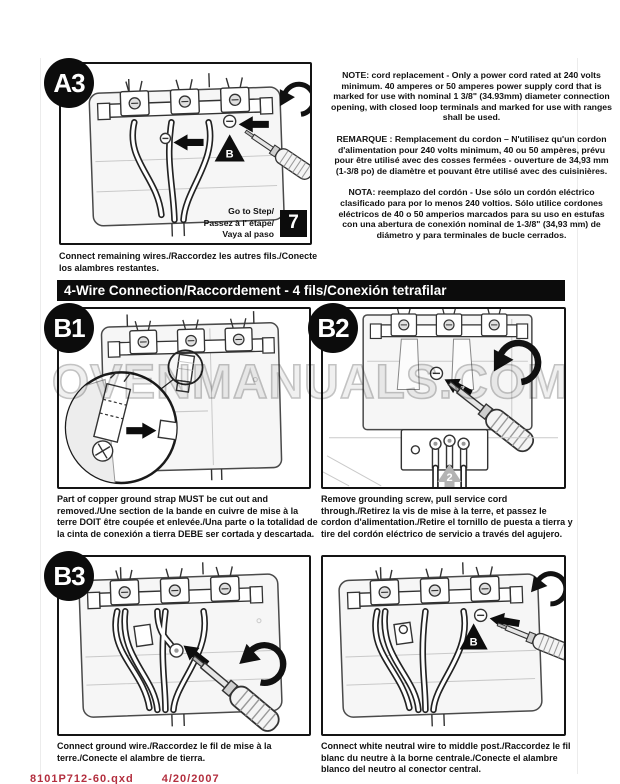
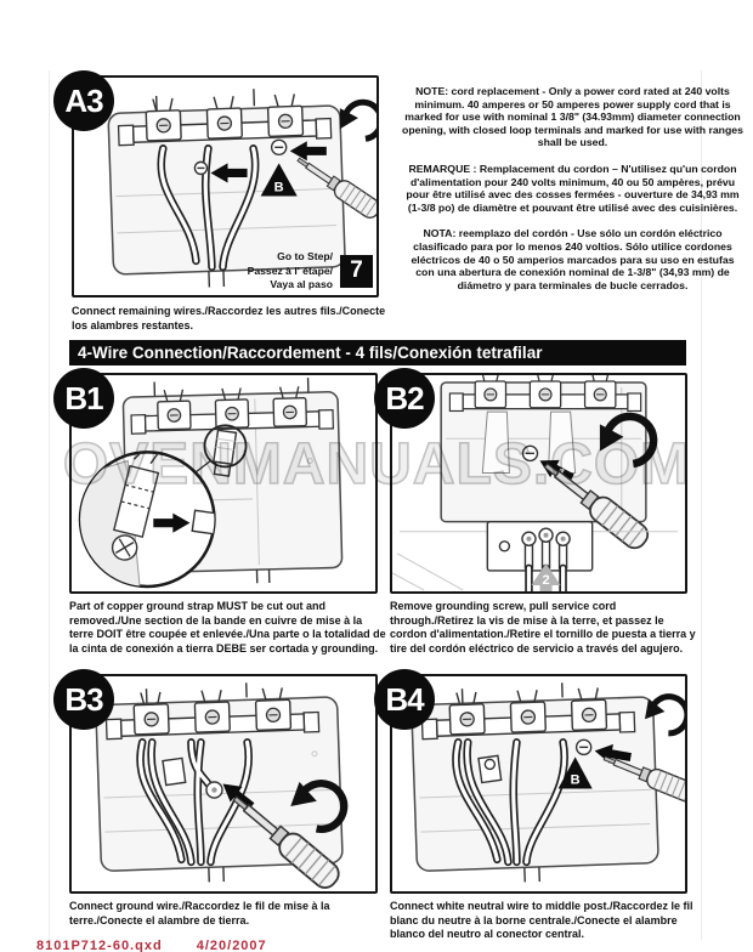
  B
  Go to Step/
  Passez à l' étape/
  Vaya al paso
  7
  A3
  Connect remaining wires./Raccordez les autres fils./Conecte los alambres restantes.
  NOTE: cord replacement - Only a power cord rated at 240 volts minimum. 40 amperes or 50 amperes power supply cord that is marked for use with nominal 1 3/8" (34.93mm) diameter connection opening, with closed loop terminals and marked for use with ranges shall be used.
  REMARQUE : Remplacement du cordon – N'utilisez qu'un cordon d'alimentation pour 240 volts minimum, 40 ou 50 ampères, prévu pour être utilisé avec des cosses fermées - ouverture de 34,93 mm (1-3/8 po) de diamètre et pouvant être utilisé avec des cuisinières.
  NOTA: reemplazo del cordón - Use sólo un cordón eléctrico clasificado para por lo menos 240 voltios. Sólo utilice cordones eléctricos de 40 o 50 amperios marcados para su uso en estufas con una abertura de conexión nominal de 1-3/8" (34,93 mm) de diámetro y para terminales de bucle cerrados.
  4-Wire Connection/Raccordement - 4 fils/Conexión tetrafilar
  B1
- Part of copper ground strap MUST be cut out and removed./Une section de la bande en cuivre de mise à la terre DOIT être coupée et enlevée./Una parte o la totalidad de la cinta de conexión a tierra DEBE ser cortada y descartada.
+ Part of copper ground strap MUST be cut out and removed./Une section de la bande en cuivre de mise à la terre DOIT être coupée et enlevée./Una parte o la totalidad de la cinta de conexión a tierra DEBE ser cortada y grounding.
  2
  B2
  Remove grounding screw, pull service cord through./Retirez la vis de mise à la terre, et passez le cordon d'alimentation./Retire el tornillo de puesta a tierra y tire del cordón eléctrico de servicio a través del agujero.
  B3
  Connect ground wire./Raccordez le fil de mise à la terre./Conecte el alambre de tierra.
  B
+ B4
  Connect white neutral wire to middle post./Raccordez le fil blanc du neutre à la borne centrale./Conecte el alambre blanco del neutro al conector central.
  OVENMANUALS.COM
  8101P712-60.qxd 4/20/2007
